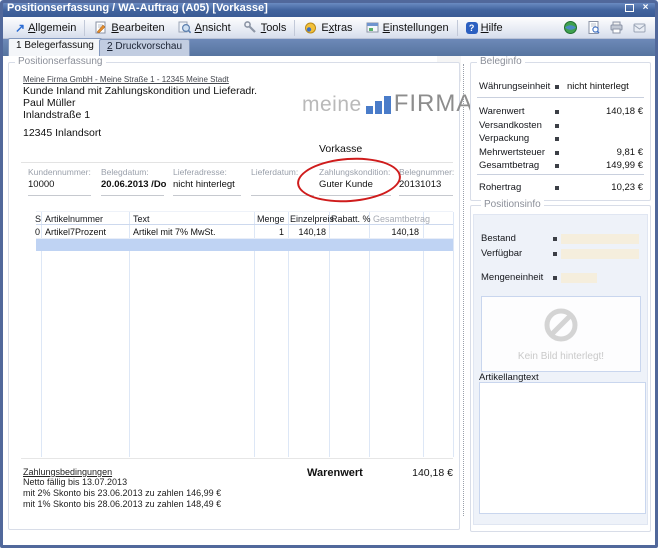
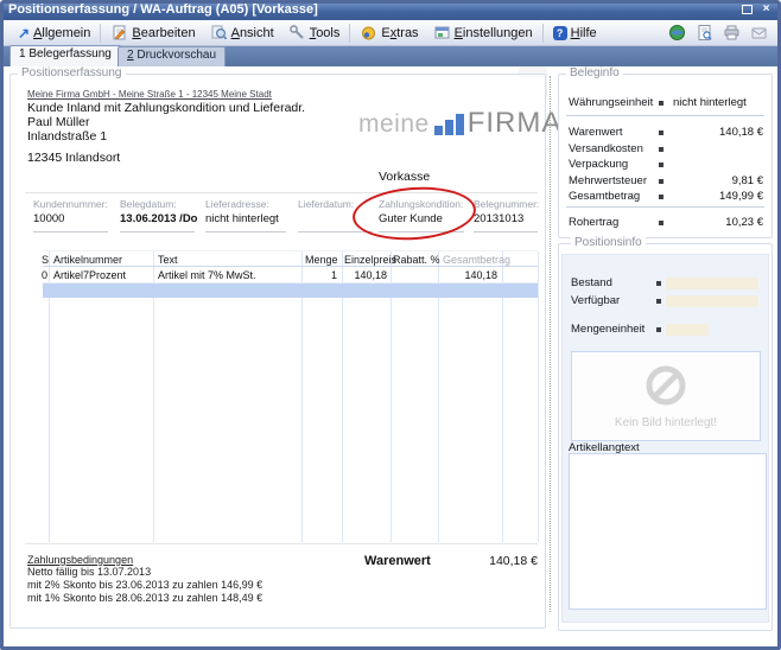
  Positionserfassung / WA-Auftrag (A05) [Vorkasse]
  ×
  ↗
  Allgemein
  Bearbeiten
  Ansicht
  Tools
  Extras
  Einstellungen
  ?
  Hilfe
  1 Belegerfassung
  2 Druckvorschau
  Positionserfassung
  Meine Firma GmbH - Meine Straße 1 - 12345 Meine Stadt
  Kunde Inland mit Zahlungskondition und Lieferadr.
  Paul Müller
  Inlandstraße 1
  12345 Inlandsort
  meine
  FIRMA
  Vorkasse
  Kundennummer:
  Belegdatum:
  Lieferadresse:
  Lieferdatum:
  Zahlungskondition:
  Belegnummer:
  10000
- 20.06.2013 /Do
+ 13.06.2013 /Do
  nicht hinterlegt
  Guter Kunde
  20131013
  S
  Artikelnummer
  Text
  Menge
  Einzelpreis
  Rabatt. %
  Gesamtbetrag
  0
  Artikel7Prozent
  Artikel mit 7% MwSt.
  1
  140,18
  140,18
  Zahlungsbedingungen
  Netto fällig bis 13.07.2013
  mit 2% Skonto bis 23.06.2013 zu zahlen 146,99 €
  mit 1% Skonto bis 28.06.2013 zu zahlen 148,49 €
  Warenwert
  140,18 €
  Beleginfo
  Währungseinheit
  nicht hinterlegt
  Warenwert
  140,18 €
  Versandkosten
  Verpackung
  Mehrwertsteuer
  9,81 €
  Gesamtbetrag
  149,99 €
  Rohertrag
  10,23 €
  Positionsinfo
  Bestand
  Verfügbar
  Mengeneinheit
  Kein Bild hinterlegt!
  Artikellangtext
